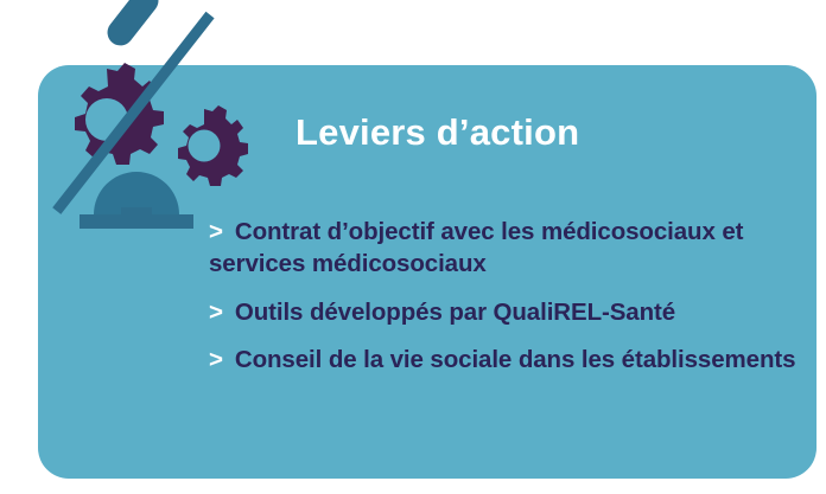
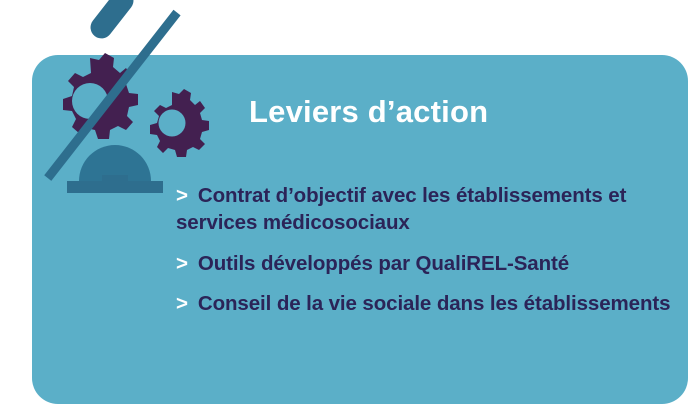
  Leviers d’action
- > Contrat d’objectif avec les médicosociaux et services médicosociaux
+ > Contrat d’objectif avec les établissements et services médicosociaux
  > Outils développés par QualiREL-Santé
  > Conseil de la vie sociale dans les établissements
